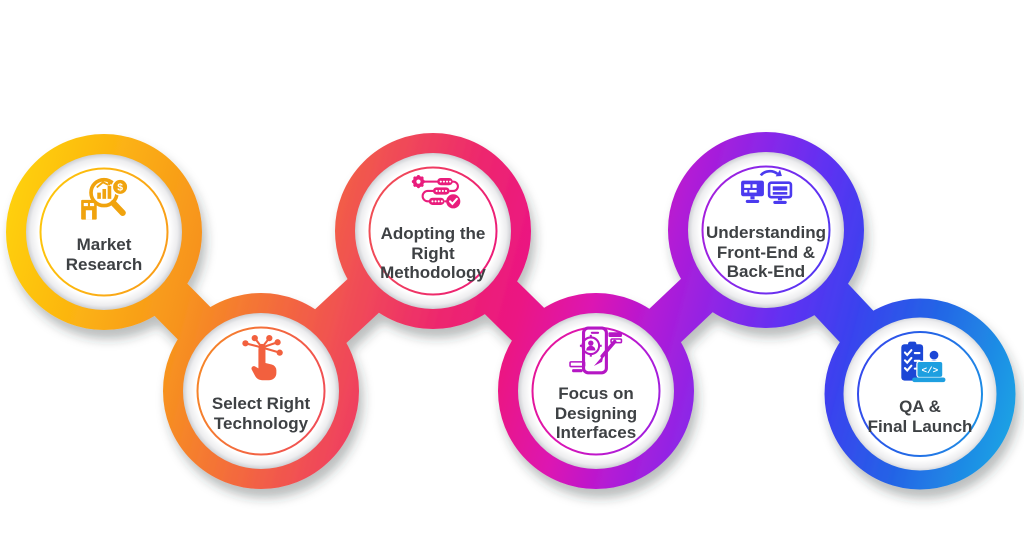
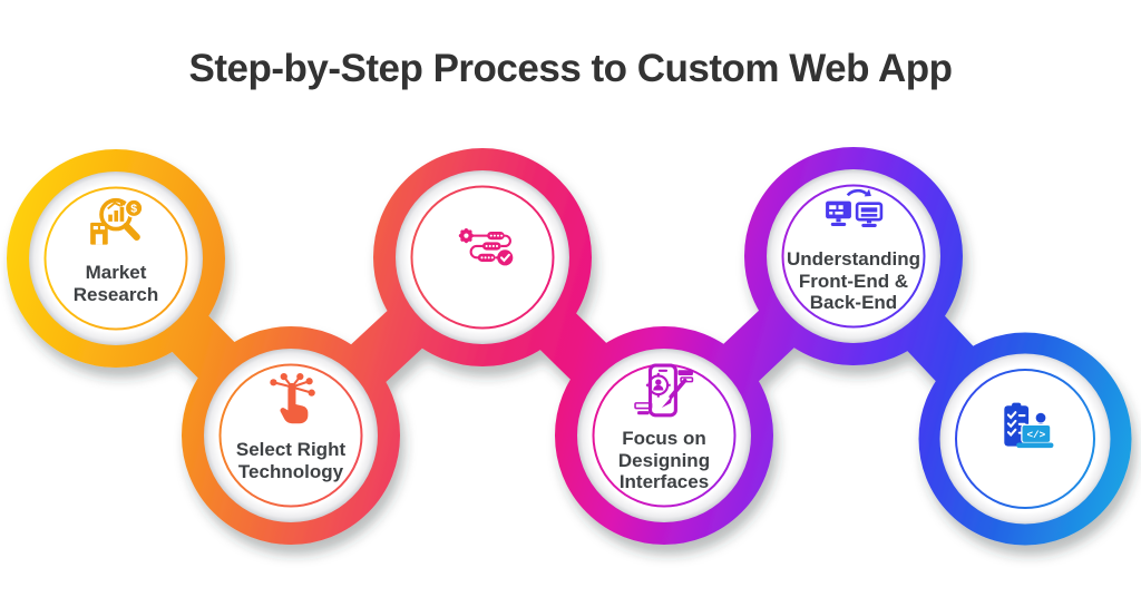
+ Step-by-Step Process to Custom Web App
  $
  Market
  Research
  Select Right
  Technology
- Adopting the
- Right
- Methodology
  Focus on
  Designing
  Interfaces
  Understanding
  Front-End &
  Back-End
  </>
- QA &
- Final Launch
